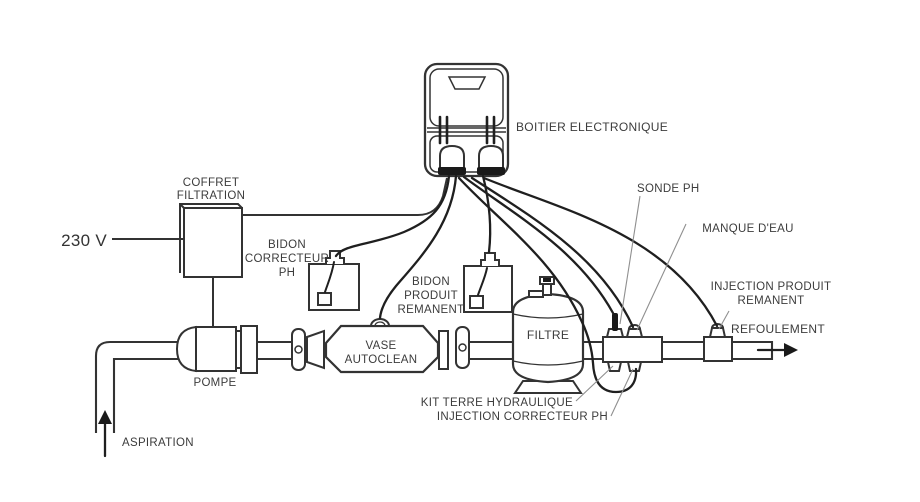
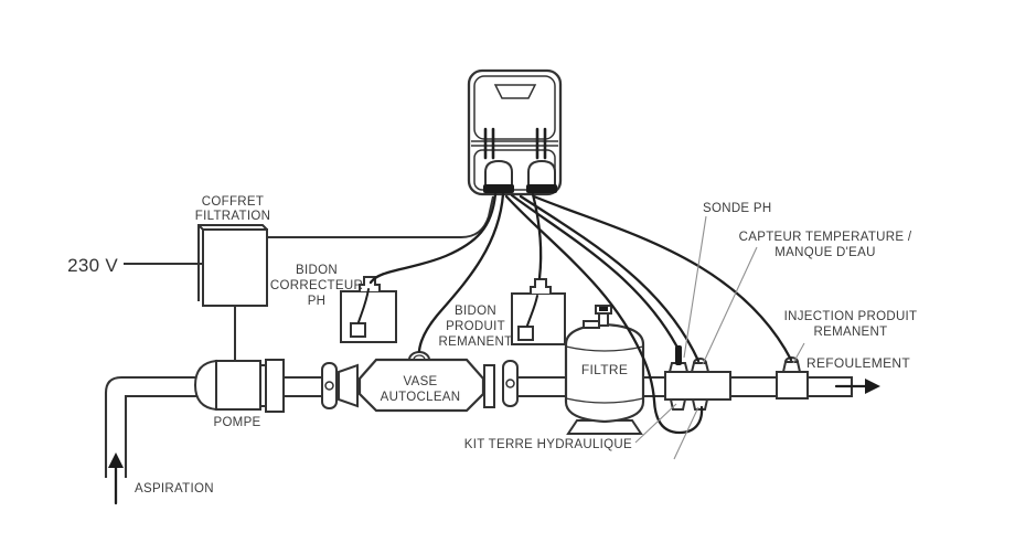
  230 V
  COFFRET
  FILTRATION
- BOITIER ELECTRONIQUE
  BIDON
  CORRECTEUR
  PH
  BIDON
  PRODUIT
  REMANENT
  SONDE PH
+ CAPTEUR TEMPERATURE /
  MANQUE D'EAU
  INJECTION PRODUIT
  REMANENT
  REFOULEMENT
  FILTRE
  VASE
  AUTOCLEAN
  POMPE
  ASPIRATION
  KIT TERRE HYDRAULIQUE
- INJECTION CORRECTEUR PH
